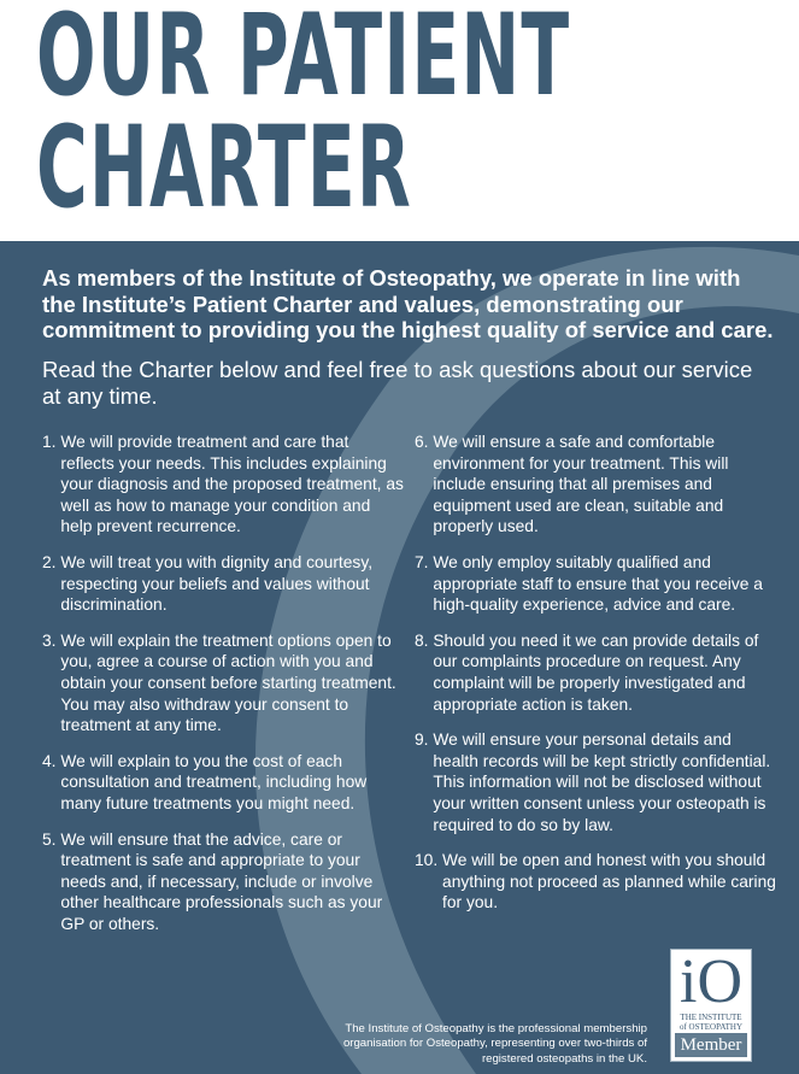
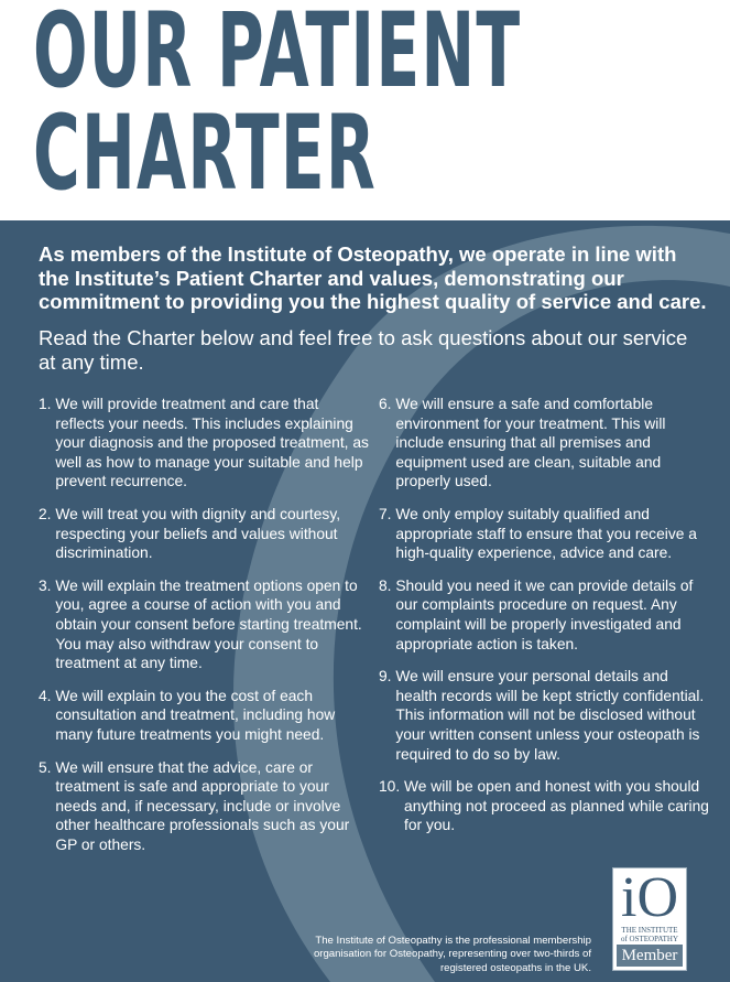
  OUR PATIENT
  CHARTER
  As members of the Institute of Osteopathy, we operate in line with the Institute’s Patient Charter and values, demonstrating our commitment to providing you the highest quality of service and care.
  Read the Charter below and feel free to ask questions about our service at any time.
  1.
- We will provide treatment and care that reflects your needs. This includes explaining your diagnosis and the proposed treatment, as well as how to manage your condition and help prevent recurrence.
+ We will provide treatment and care that reflects your needs. This includes explaining your diagnosis and the proposed treatment, as well as how to manage your suitable and help prevent recurrence.
  2.
  We will treat you with dignity and courtesy, respecting your beliefs and values without discrimination.
  3.
  We will explain the treatment options open to you, agree a course of action with you and obtain your consent before starting treatment. You may also withdraw your consent to treatment at any time.
  4.
  We will explain to you the cost of each consultation and treatment, including how many future treatments you might need.
  5.
  We will ensure that the advice, care or treatment is safe and appropriate to your needs and, if necessary, include or involve other healthcare professionals such as your GP or others.
  6.
  We will ensure a safe and comfortable environment for your treatment. This will include ensuring that all premises and equipment used are clean, suitable and properly used.
  7.
  We only employ suitably qualified and appropriate staff to ensure that you receive a high-quality experience, advice and care.
  8.
  Should you need it we can provide details of our complaints procedure on request. Any complaint will be properly investigated and appropriate action is taken.
  9.
  We will ensure your personal details and health records will be kept strictly confidential. This information will not be disclosed without your written consent unless your osteopath is required to do so by law.
  10.
  We will be open and honest with you should anything not proceed as planned while caring for you.
  The Institute of Osteopathy is the professional membership organisation for Osteopathy, representing over two-thirds of registered osteopaths in the UK.
  iO
  THE INSTITUTE
  of OSTEOPATHY
  Member
